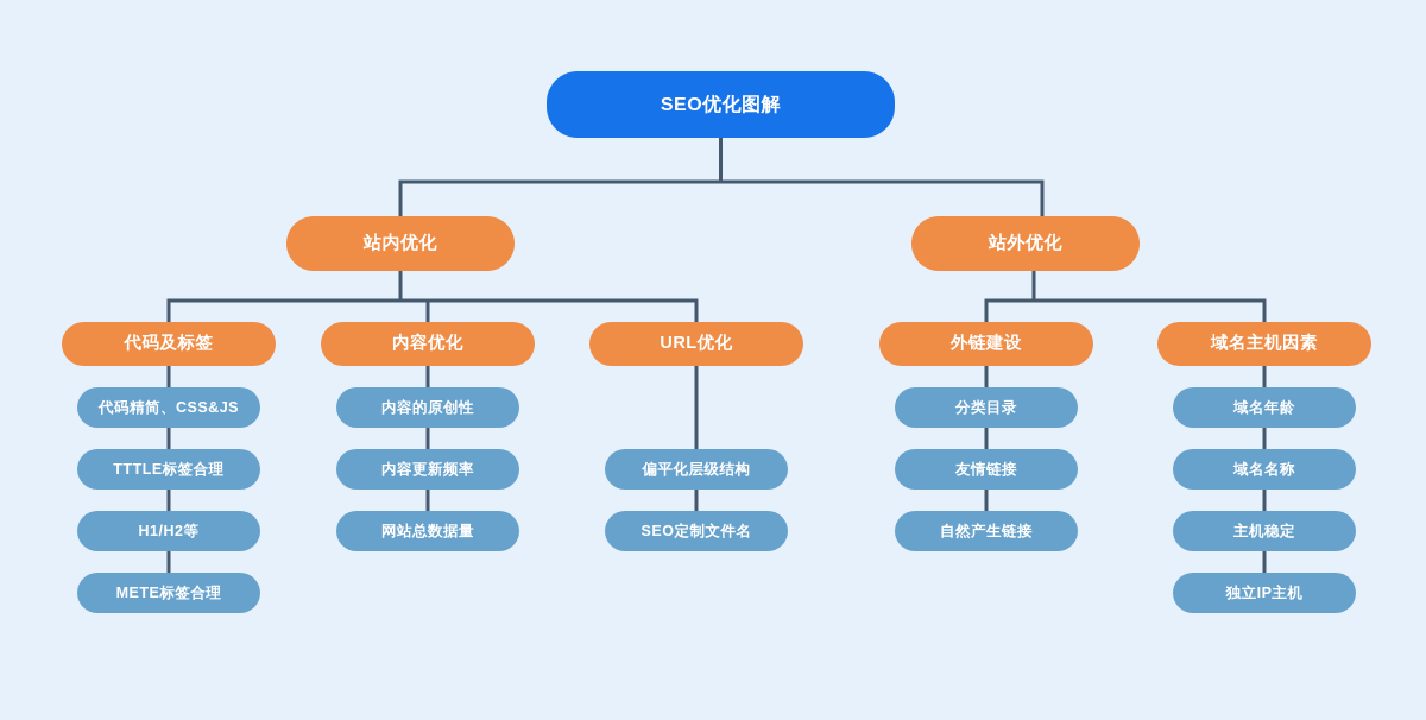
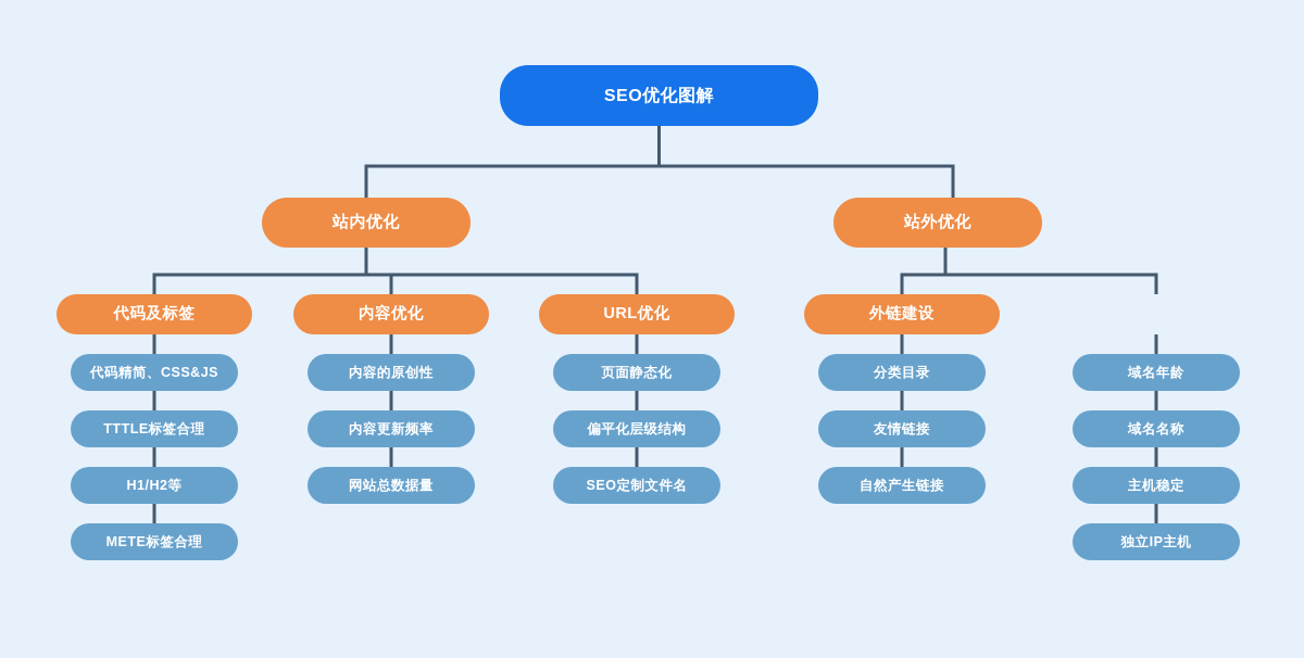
  SEO优化图解
  站内优化
  站外优化
  代码及标签
  内容优化
  URL优化
  外链建设
- 域名主机因素
  代码精简、CSS&JS
  TTTLE标签合理
  H1/H2等
  METE标签合理
  内容的原创性
  内容更新频率
  网站总数据量
+ 页面静态化
  偏平化层级结构
  SEO定制文件名
  分类目录
  友情链接
  自然产生链接
  域名年龄
  域名名称
  主机稳定
  独立IP主机
